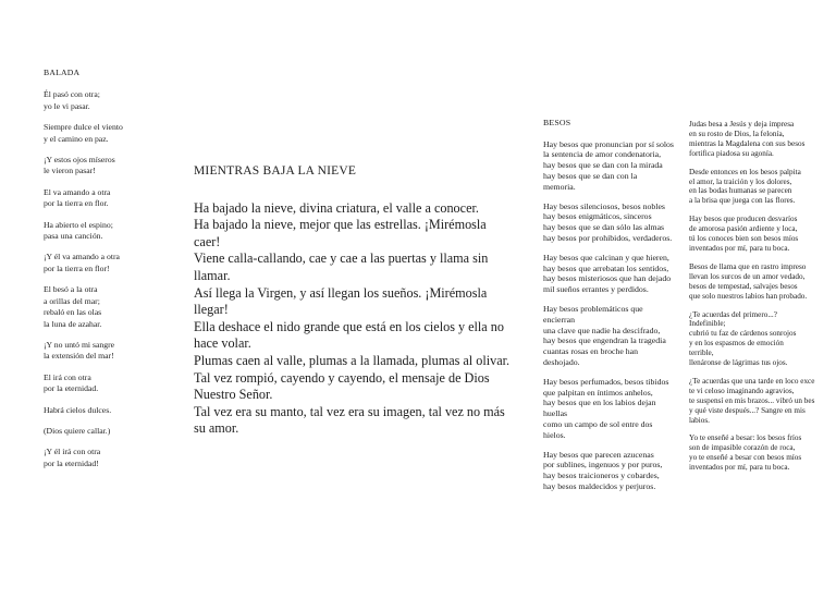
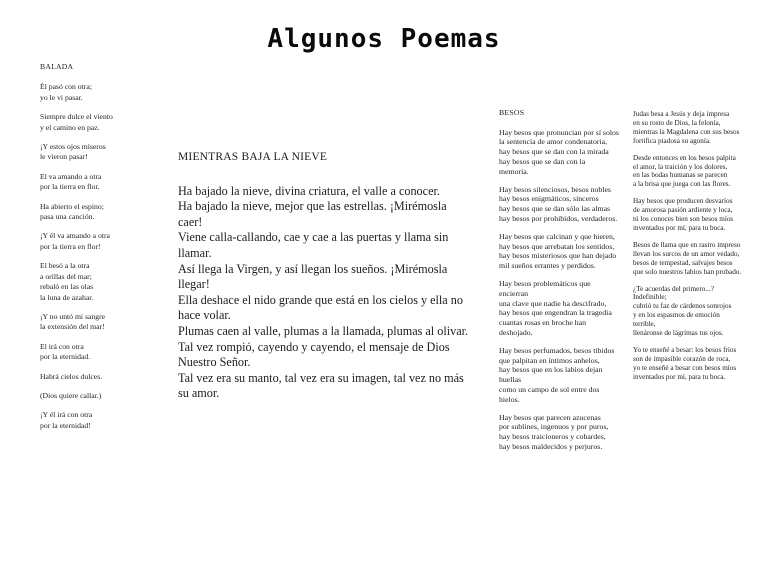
+ Algunos Poemas
  BALADA
  Él pasó con otra;
  yo le vi pasar.
  Siempre dulce el viento
  y el camino en paz.
  ¡Y estos ojos míseros
  le vieron pasar!
  El va amando a otra
  por la tierra en flor.
  Ha abierto el espino;
  pasa una canción.
  ¡Y él va amando a otra
  por la tierra en flor!
  El besó a la otra
  a orillas del mar;
  rebaló en las olas
  la luna de azahar.
  ¡Y no untó mi sangre
  la extensión del mar!
  El irá con otra
  por la eternidad.
  Habrá cielos dulces.
  (Dios quiere callar.)
  ¡Y él irá con otra
  por la eternidad!
  MIENTRAS BAJA LA NIEVE
  Ha bajado la nieve, divina criatura, el valle a conocer.
  Ha bajado la nieve, mejor que las estrellas. ¡Mirémosla caer!
  Viene calla-callando, cae y cae a las puertas y llama sin llamar.
  Así llega la Virgen, y así llegan los sueños. ¡Mirémosla llegar!
  Ella deshace el nido grande que está en los cielos y ella no hace volar.
  Plumas caen al valle, plumas a la llamada, plumas al olivar.
  Tal vez rompió, cayendo y cayendo, el mensaje de Dios Nuestro Señor.
  Tal vez era su manto, tal vez era su imagen, tal vez no más su amor.
  BESOS
  Hay besos que pronuncian por sí solos
  la sentencia de amor condenatoria,
  hay besos que se dan con la mirada
  hay besos que se dan con la
  memoria.
  Hay besos silenciosos, besos nobles
  hay besos enigmáticos, sinceros
  hay besos que se dan sólo las almas
  hay besos por prohibidos, verdaderos.
  Hay besos que calcinan y que hieren,
  hay besos que arrebatan los sentidos,
  hay besos misteriosos que han dejado
  mil sueños errantes y perdidos.
  Hay besos problemáticos que
  encierran
  una clave que nadie ha descifrado,
  hay besos que engendran la tragedia
  cuantas rosas en broche han
  deshojado.
  Hay besos perfumados, besos tibidos
  que palpitan en íntimos anhelos,
  hay besos que en los labios dejan
  huellas
  como un campo de sol entre dos
  hielos.
  Hay besos que parecen azucenas
  por sublines, ingenuos y por puros,
  hay besos traicioneros y cobardes,
  hay besos maldecidos y perjuros.
  Judas besa a Jesús y deja impresa
  en su rosto de Dios, la felonía,
  mientras la Magdalena con sus besos
  fortifica piadosa su agonía.
  Desde entonces en los besos palpita
  el amor, la traición y los dolores,
  en las bodas humanas se parecen
  a la brisa que juega con las flores.
  Hay besos que producen desvaríos
  de amorosa pasión ardiente y loca,
  tú los conoces bien son besos míos
  inventados por mí, para tu boca.
  Besos de llama que en rastro impreso
  llevan los surcos de un amor vedado,
  besos de tempestad, salvajes besos
  que solo nuestros labios han probado.
  ¿Te acuerdas del primero...?
  Indefinible;
  cubrió tu faz de cárdenos sonrojos
  y en los espasmos de emoción
  terrible,
  llenáronse de lágrimas tus ojos.
- ¿Te acuerdas que una tarde en loco exce
- te vi celoso imaginando agravios,
- te suspensí en mis brazos... vibró un bes
- y qué viste después...? Sangre en mis
- labios.
  Yo te enseñé a besar: los besos fríos
  son de impasible corazón de roca,
  yo te enseñé a besar con besos míos
  inventados por mí, para tu boca.
